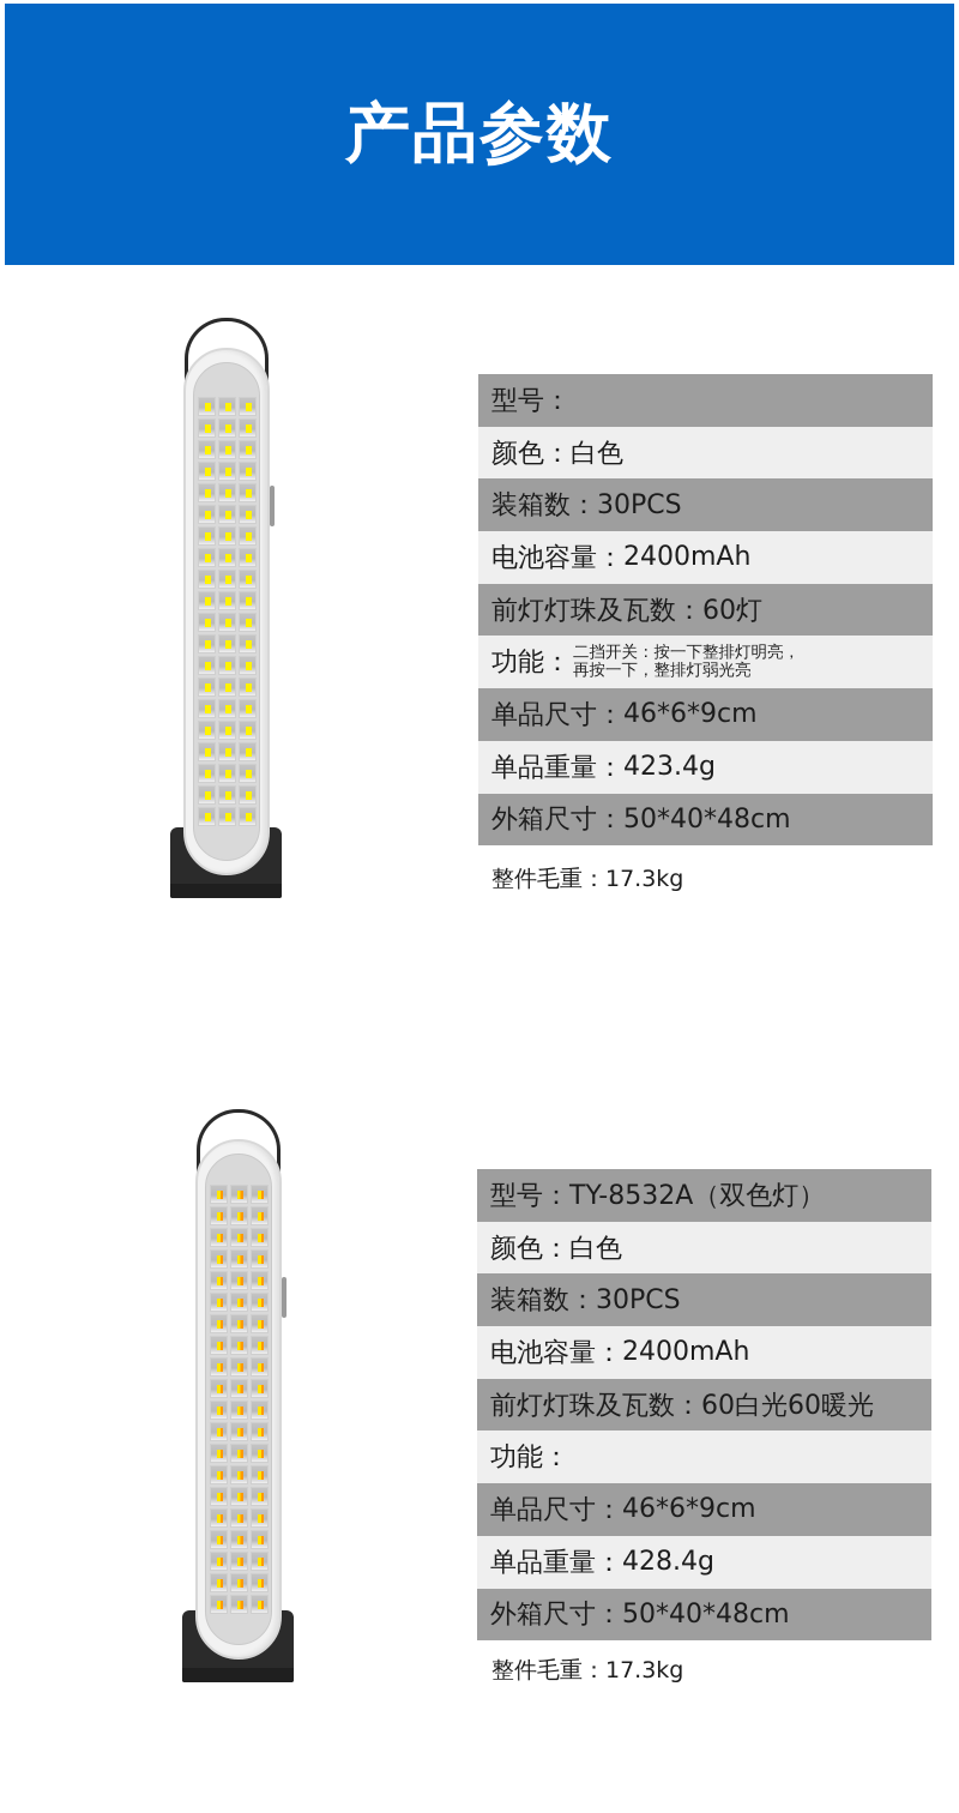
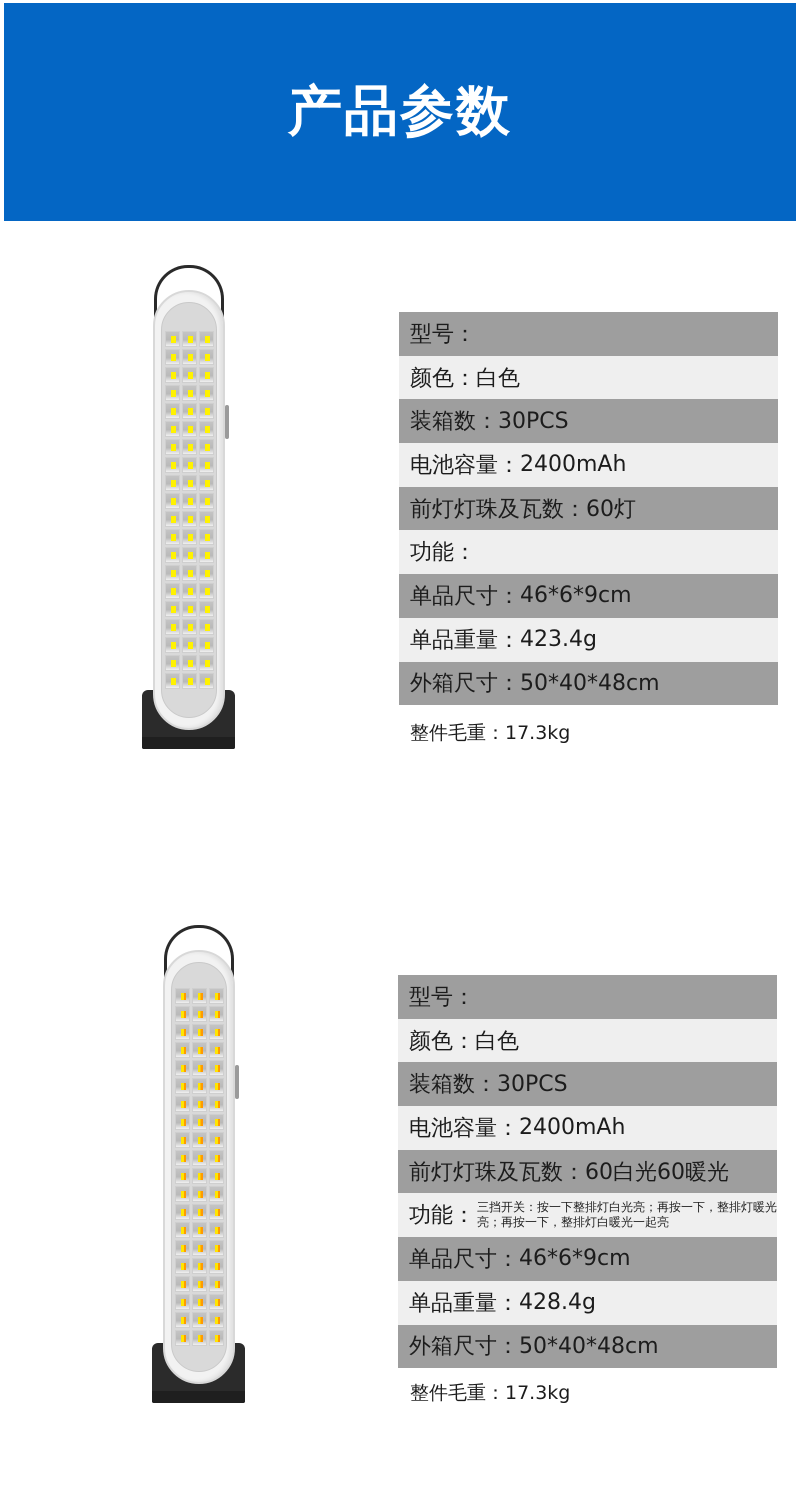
  产品参数
  型号：
  颜色：
  白色
  装箱数：
  30PCS
  电池容量：
  2400mAh
  前灯灯珠及瓦数：
  60灯
  功能：
- 二挡开关：按一下整排灯明亮，再按一下，整排灯弱光亮
  单品尺寸：
  46*6*9cm
  单品重量：
  423.4g
  外箱尺寸：
  50*40*48cm
  整件毛重：17.3kg
  型号：
- TY-8532A（双色灯）
  颜色：
  白色
  装箱数：
  30PCS
  电池容量：
  2400mAh
  前灯灯珠及瓦数：
  60白光60暖光
  功能：
+ 三挡开关：按一下整排灯白光亮；再按一下，整排灯暖光亮；再按一下，整排灯白暖光一起亮
  单品尺寸：
  46*6*9cm
  单品重量：
  428.4g
  外箱尺寸：
  50*40*48cm
  整件毛重：17.3kg
